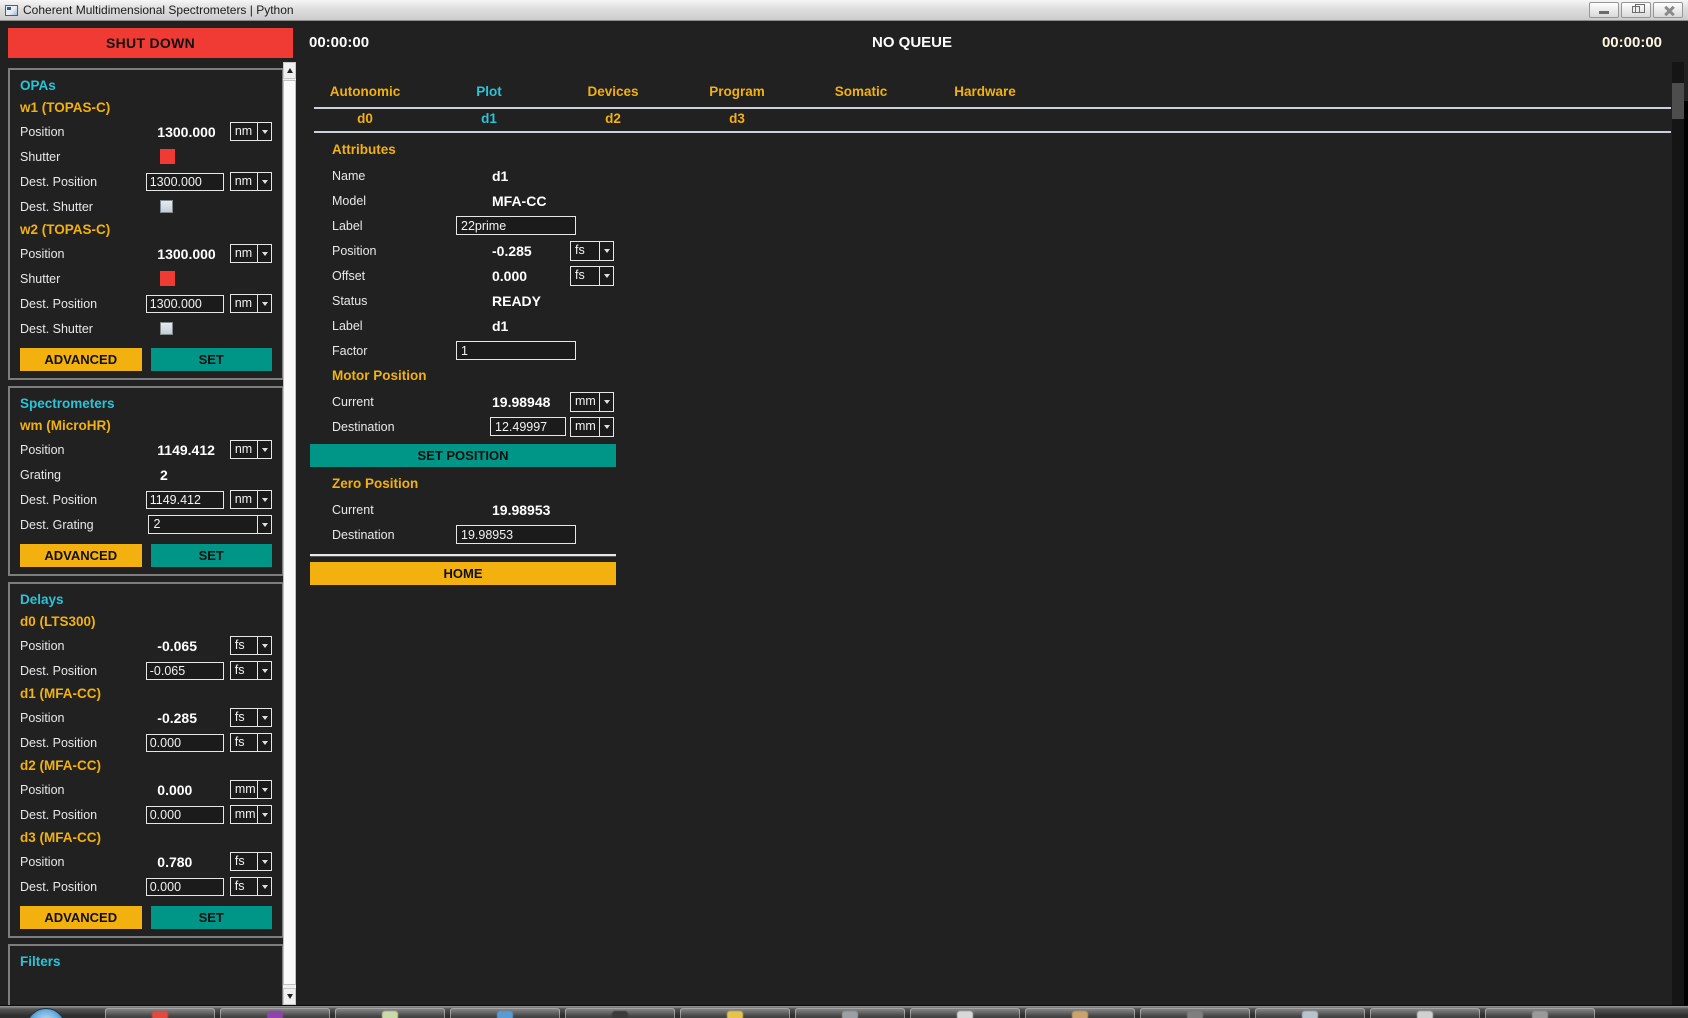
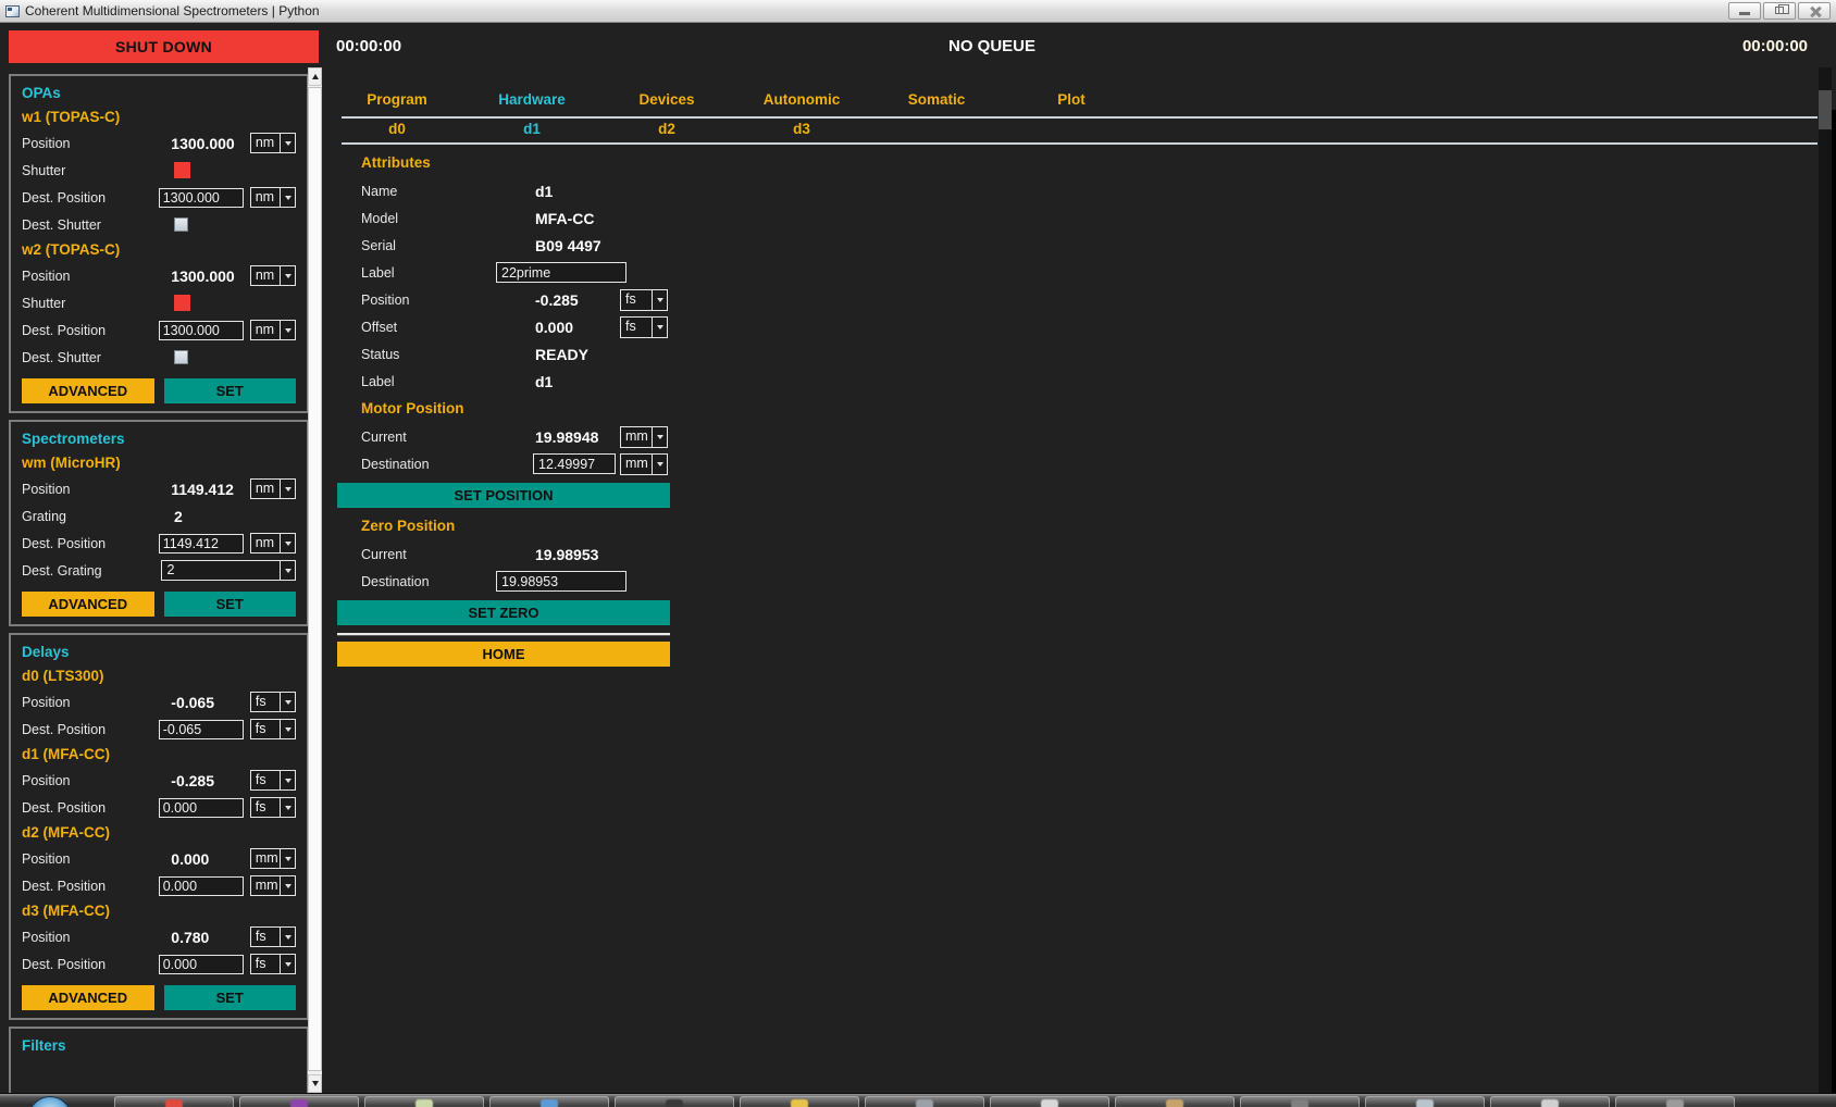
  Coherent Multidimensional Spectrometers | Python
  SHUT DOWN
  00:00:00
  NO QUEUE
  00:00:00
- Autonomic
+ Program
- Plot
+ Hardware
  Devices
- Program
+ Autonomic
  Somatic
- Hardware
+ Plot
  d0
  d1
  d2
  d3
  OPAs
  w1 (TOPAS-C)
  Position
  1300.000
  nm
  Shutter
  Dest. Position
  1300.000
  nm
  Dest. Shutter
  w2 (TOPAS-C)
  Position
  1300.000
  nm
  Shutter
  Dest. Position
  1300.000
  nm
  Dest. Shutter
  ADVANCED
  SET
  Spectrometers
  wm (MicroHR)
  Position
  1149.412
  nm
  Grating
  2
  Dest. Position
  1149.412
  nm
  Dest. Grating
  2
  ADVANCED
  SET
  Delays
  d0 (LTS300)
  Position
  -0.065
  fs
  Dest. Position
  -0.065
  fs
  d1 (MFA-CC)
  Position
  -0.285
  fs
  Dest. Position
  0.000
  fs
  d2 (MFA-CC)
  Position
  0.000
  mm
  Dest. Position
  0.000
  mm
  d3 (MFA-CC)
  Position
  0.780
  fs
  Dest. Position
  0.000
  fs
  ADVANCED
  SET
  Filters
  Attributes
  Name
  d1
  Model
  MFA-CC
+ Serial
+ B09 4497
  Label
  22prime
  Position
  -0.285
  fs
  Offset
  0.000
  fs
  Status
  READY
  Label
  d1
- Factor
- 1
  Motor Position
  Current
  19.98948
  mm
  Destination
  12.49997
  mm
  SET POSITION
  Zero Position
  Current
  19.98953
  Destination
  19.98953
+ SET ZERO
  HOME
